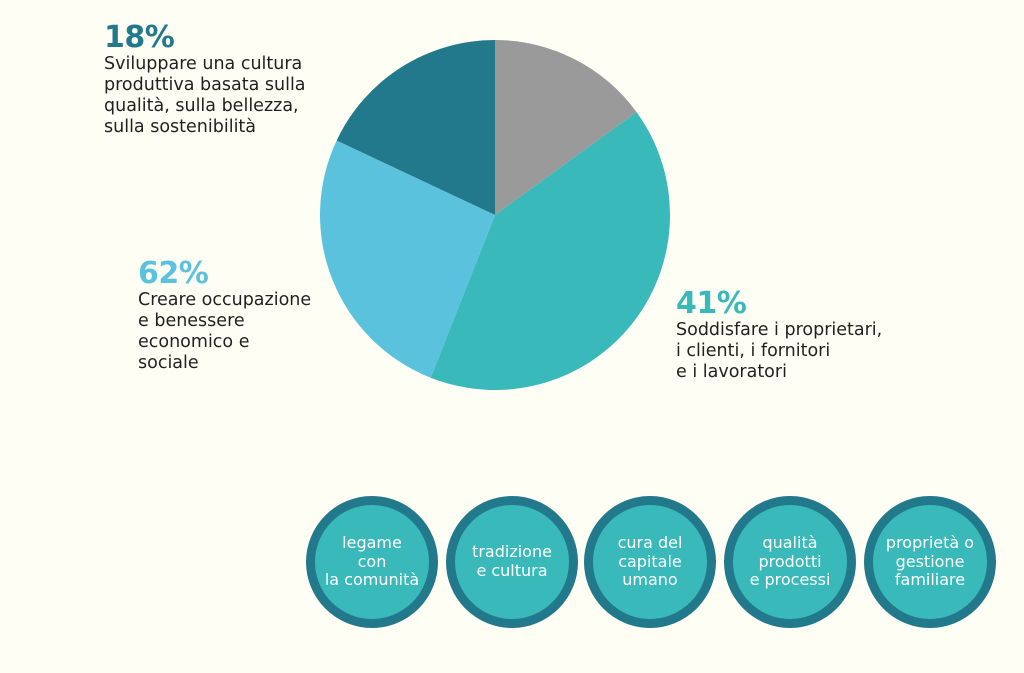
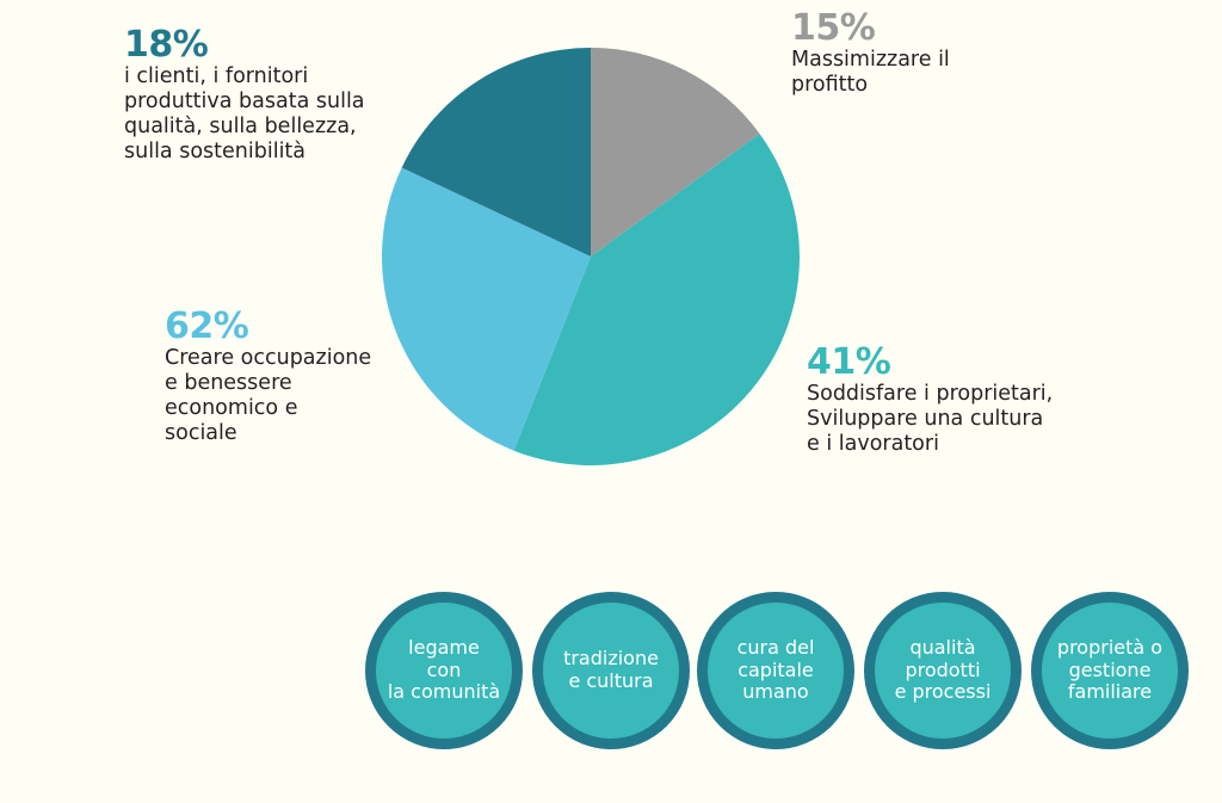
  18%
- Sviluppare una cultura
+ i clienti, i fornitori
  produttiva basata sulla
  qualità, sulla bellezza,
  sulla sostenibilità
+ 15%
+ Massimizzare il
+ profitto
  62%
  Creare occupazione
  e benessere
  economico e
  sociale
  41%
  Soddisfare i proprietari,
- i clienti, i fornitori
+ Sviluppare una cultura
  e i lavoratori
  legame
  con
  la comunità
  tradizione
  e cultura
  cura del
  capitale
  umano
  qualità
  prodotti
  e processi
  proprietà o
  gestione
  familiare
